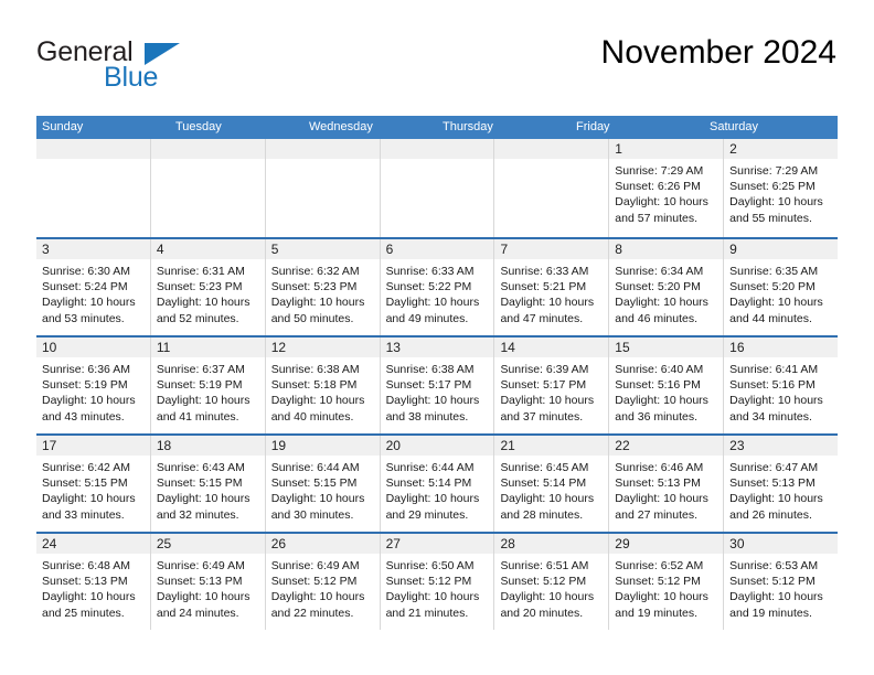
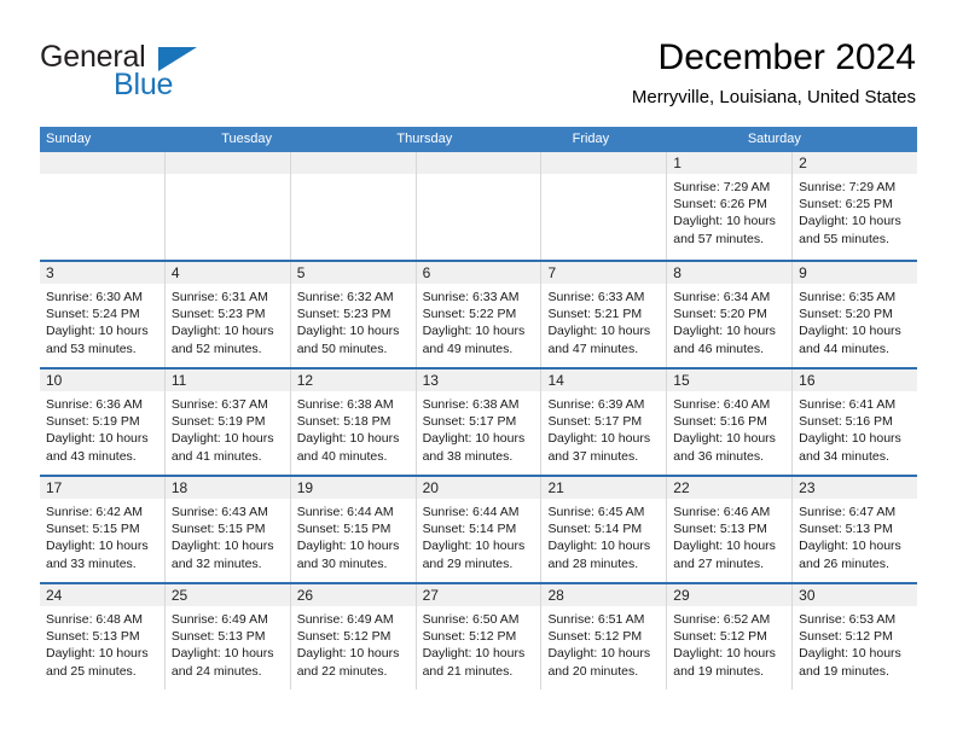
  General
  Blue
- November 2024
+ December 2024
+ Merryville, Louisiana, United States
  Sunday
  Tuesday
- Wednesday
  Thursday
  Friday
  Saturday
  1
  Sunrise: 7:29 AM
  Sunset: 6:26 PM
  Daylight: 10 hours
  and 57 minutes.
  2
  Sunrise: 7:29 AM
  Sunset: 6:25 PM
  Daylight: 10 hours
  and 55 minutes.
  3
  Sunrise: 6:30 AM
  Sunset: 5:24 PM
  Daylight: 10 hours
  and 53 minutes.
  4
  Sunrise: 6:31 AM
  Sunset: 5:23 PM
  Daylight: 10 hours
  and 52 minutes.
  5
  Sunrise: 6:32 AM
  Sunset: 5:23 PM
  Daylight: 10 hours
  and 50 minutes.
  6
  Sunrise: 6:33 AM
  Sunset: 5:22 PM
  Daylight: 10 hours
  and 49 minutes.
  7
  Sunrise: 6:33 AM
  Sunset: 5:21 PM
  Daylight: 10 hours
  and 47 minutes.
  8
  Sunrise: 6:34 AM
  Sunset: 5:20 PM
  Daylight: 10 hours
  and 46 minutes.
  9
  Sunrise: 6:35 AM
  Sunset: 5:20 PM
  Daylight: 10 hours
  and 44 minutes.
  10
  Sunrise: 6:36 AM
  Sunset: 5:19 PM
  Daylight: 10 hours
  and 43 minutes.
  11
  Sunrise: 6:37 AM
  Sunset: 5:19 PM
  Daylight: 10 hours
  and 41 minutes.
  12
  Sunrise: 6:38 AM
  Sunset: 5:18 PM
  Daylight: 10 hours
  and 40 minutes.
  13
  Sunrise: 6:38 AM
  Sunset: 5:17 PM
  Daylight: 10 hours
  and 38 minutes.
  14
  Sunrise: 6:39 AM
  Sunset: 5:17 PM
  Daylight: 10 hours
  and 37 minutes.
  15
  Sunrise: 6:40 AM
  Sunset: 5:16 PM
  Daylight: 10 hours
  and 36 minutes.
  16
  Sunrise: 6:41 AM
  Sunset: 5:16 PM
  Daylight: 10 hours
  and 34 minutes.
  17
  Sunrise: 6:42 AM
  Sunset: 5:15 PM
  Daylight: 10 hours
  and 33 minutes.
  18
  Sunrise: 6:43 AM
  Sunset: 5:15 PM
  Daylight: 10 hours
  and 32 minutes.
  19
  Sunrise: 6:44 AM
  Sunset: 5:15 PM
  Daylight: 10 hours
  and 30 minutes.
  20
  Sunrise: 6:44 AM
  Sunset: 5:14 PM
  Daylight: 10 hours
  and 29 minutes.
  21
  Sunrise: 6:45 AM
  Sunset: 5:14 PM
  Daylight: 10 hours
  and 28 minutes.
  22
  Sunrise: 6:46 AM
  Sunset: 5:13 PM
  Daylight: 10 hours
  and 27 minutes.
  23
  Sunrise: 6:47 AM
  Sunset: 5:13 PM
  Daylight: 10 hours
  and 26 minutes.
  24
  Sunrise: 6:48 AM
  Sunset: 5:13 PM
  Daylight: 10 hours
  and 25 minutes.
  25
  Sunrise: 6:49 AM
  Sunset: 5:13 PM
  Daylight: 10 hours
  and 24 minutes.
  26
  Sunrise: 6:49 AM
  Sunset: 5:12 PM
  Daylight: 10 hours
  and 22 minutes.
  27
  Sunrise: 6:50 AM
  Sunset: 5:12 PM
  Daylight: 10 hours
  and 21 minutes.
  28
  Sunrise: 6:51 AM
  Sunset: 5:12 PM
  Daylight: 10 hours
  and 20 minutes.
  29
  Sunrise: 6:52 AM
  Sunset: 5:12 PM
  Daylight: 10 hours
  and 19 minutes.
  30
  Sunrise: 6:53 AM
  Sunset: 5:12 PM
  Daylight: 10 hours
  and 19 minutes.
